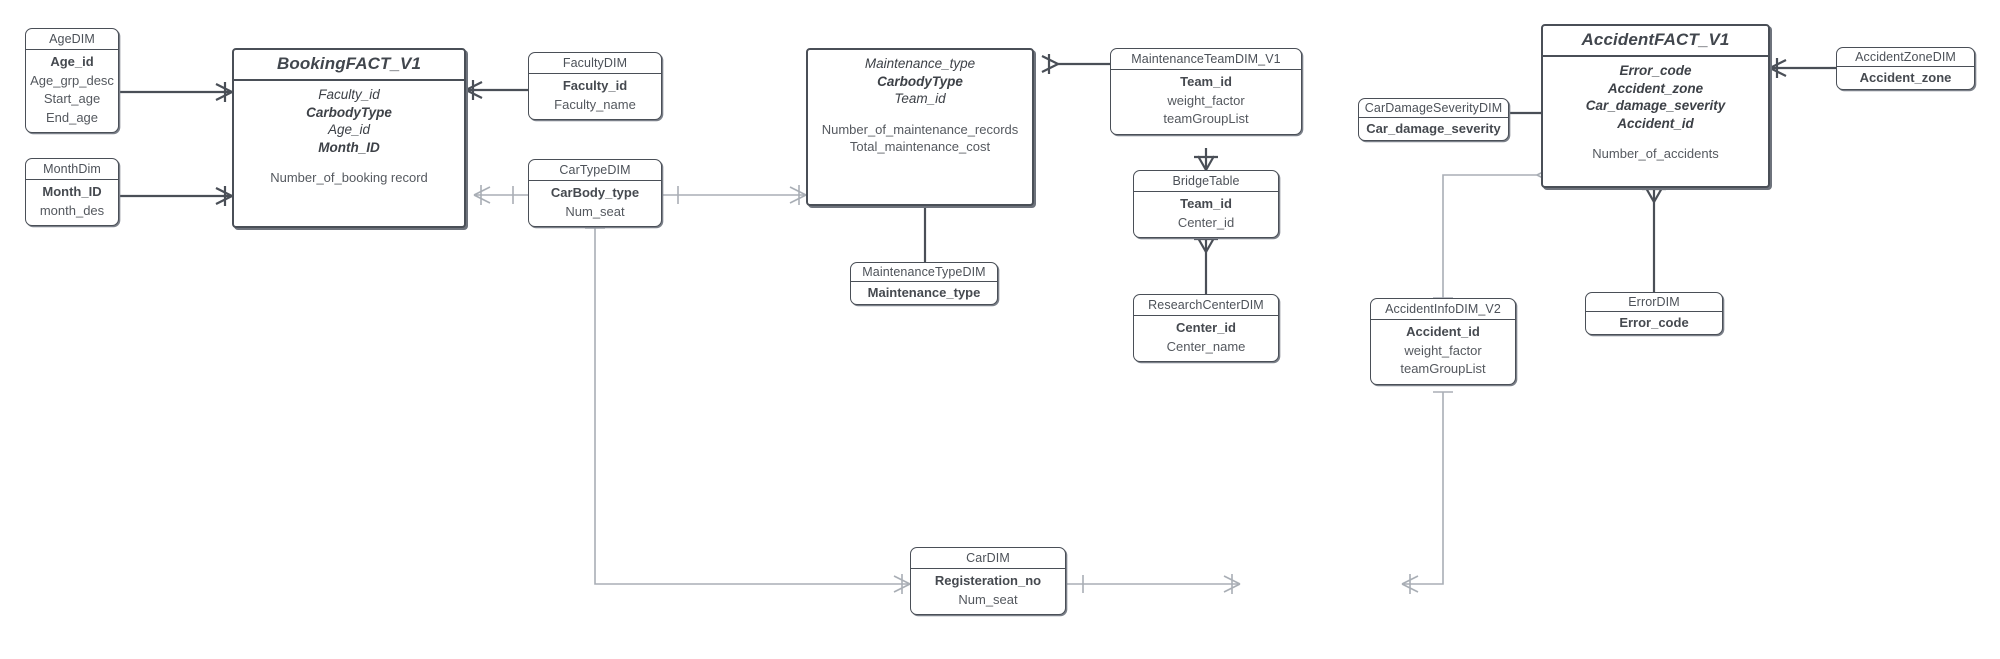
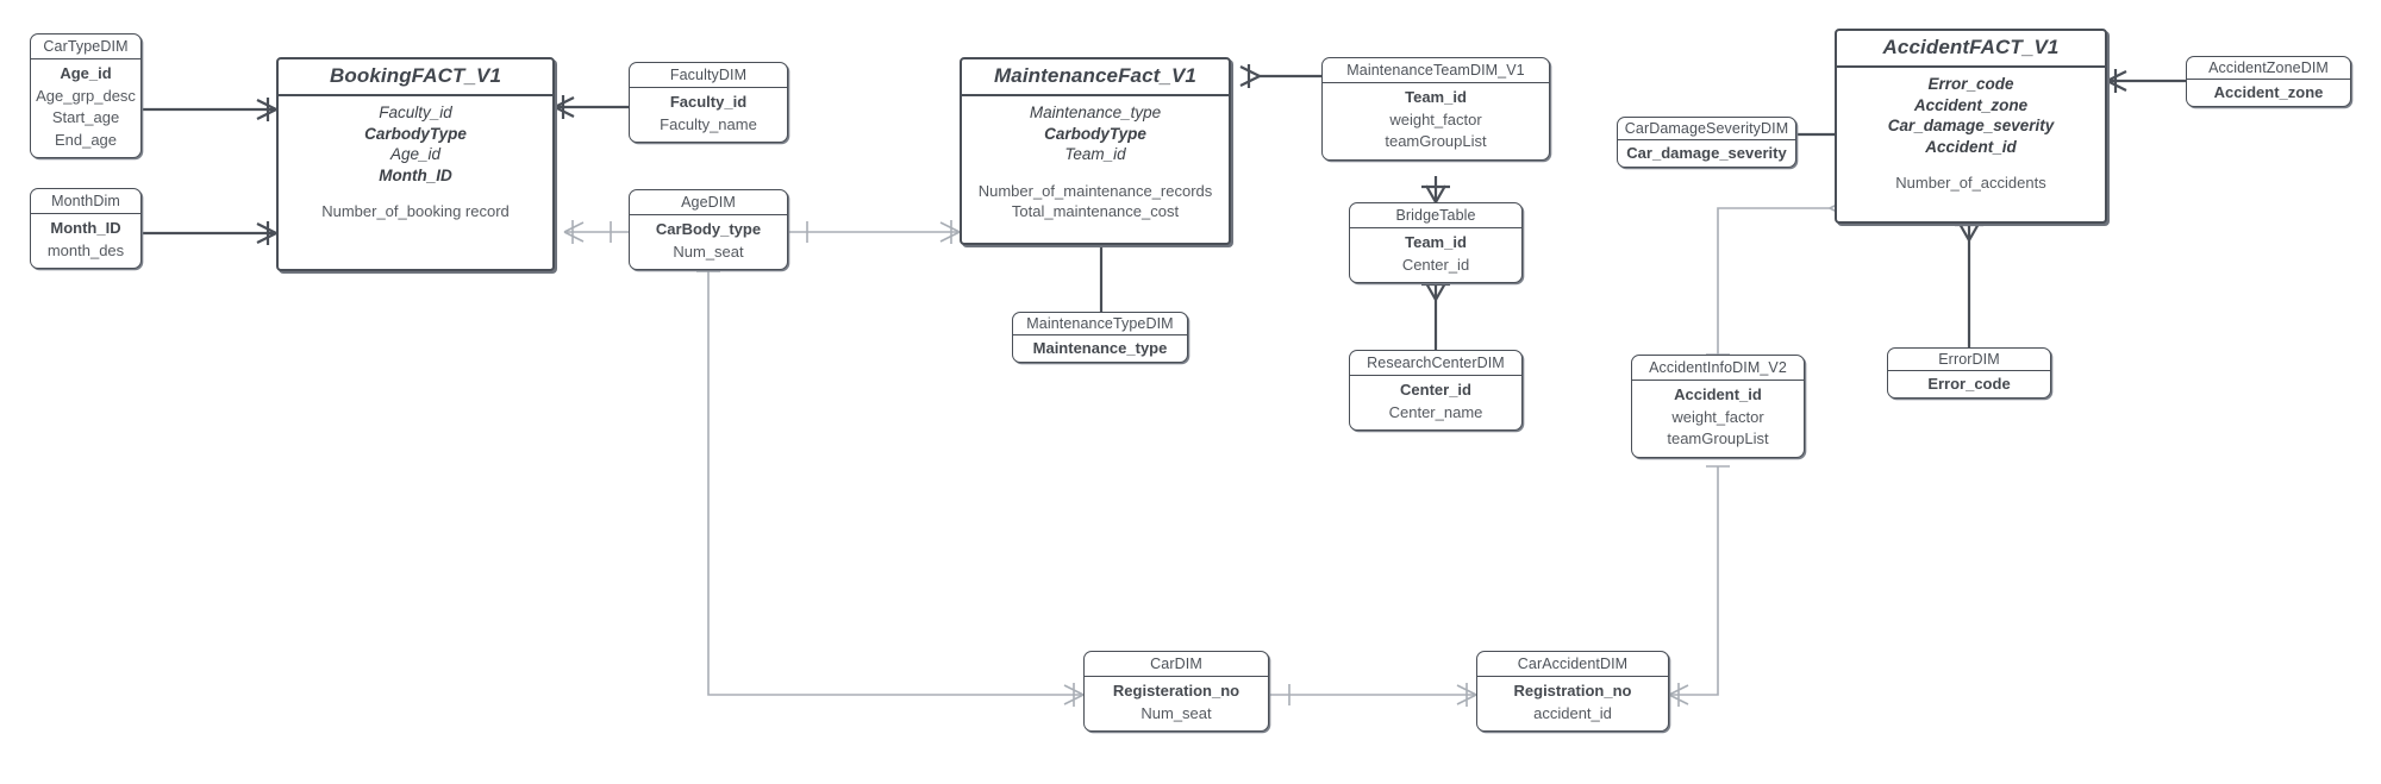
- AgeDIM
+ CarTypeDIM
  Age_id
  Age_grp_desc
  Start_age
  End_age
  MonthDim
  Month_ID
  month_des
  BookingFACT_V1
  Faculty_id
  CarbodyType
  Age_id
  Month_ID
  Number_of_booking record
  FacultyDIM
  Faculty_id
  Faculty_name
- CarTypeDIM
+ AgeDIM
  CarBody_type
  Num_seat
+ MaintenanceFact_V1
  Maintenance_type
  CarbodyType
  Team_id
  Number_of_maintenance_records
  Total_maintenance_cost
  MaintenanceTypeDIM
  Maintenance_type
  MaintenanceTeamDIM_V1
  Team_id
  weight_factor
  teamGroupList
  BridgeTable
  Team_id
  Center_id
  ResearchCenterDIM
  Center_id
  Center_name
  CarDamageSeverityDIM
  Car_damage_severity
  AccidentFACT_V1
  Error_code
  Accident_zone
  Car_damage_severity
  Accident_id
  Number_of_accidents
  AccidentZoneDIM
  Accident_zone
  ErrorDIM
  Error_code
  AccidentInfoDIM_V2
  Accident_id
  weight_factor
  teamGroupList
  CarDIM
  Registeration_no
  Num_seat
+ CarAccidentDIM
+ Registration_no
+ accident_id
